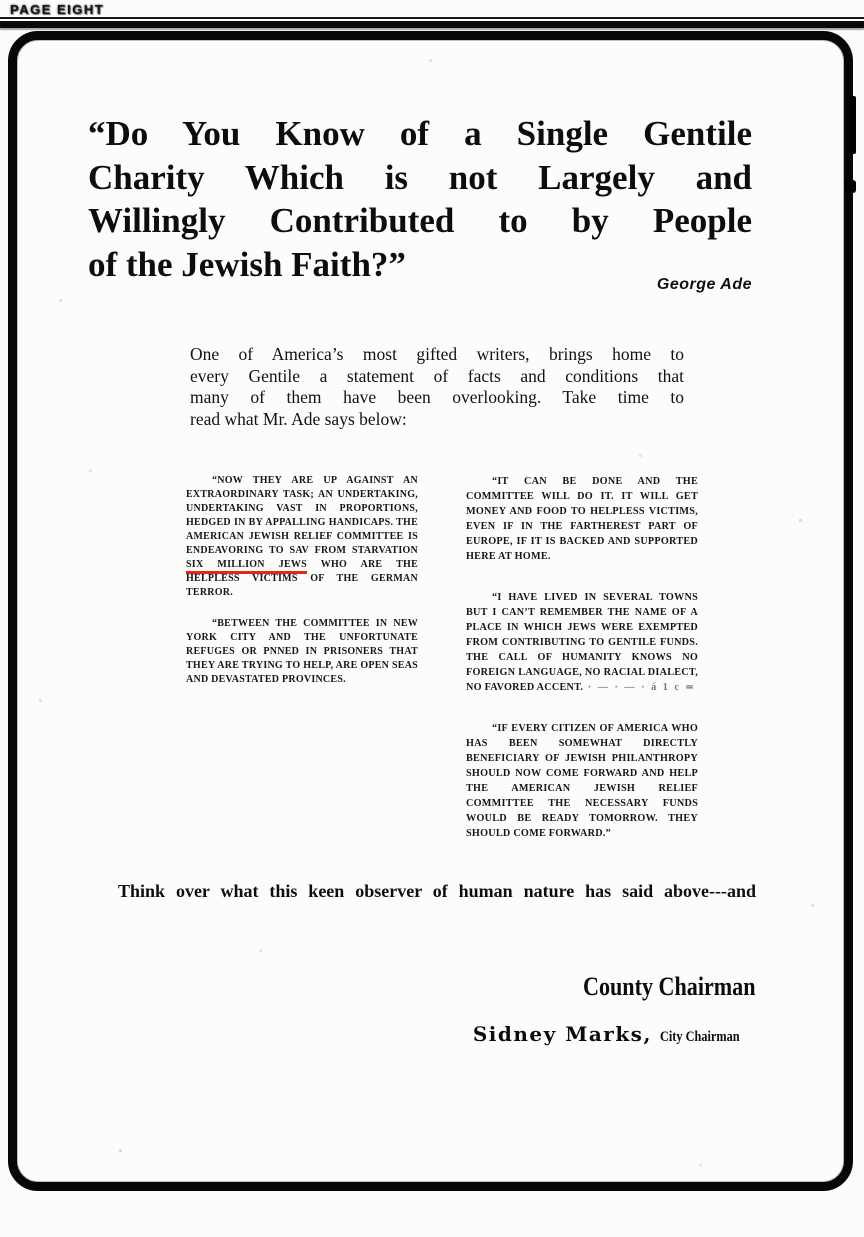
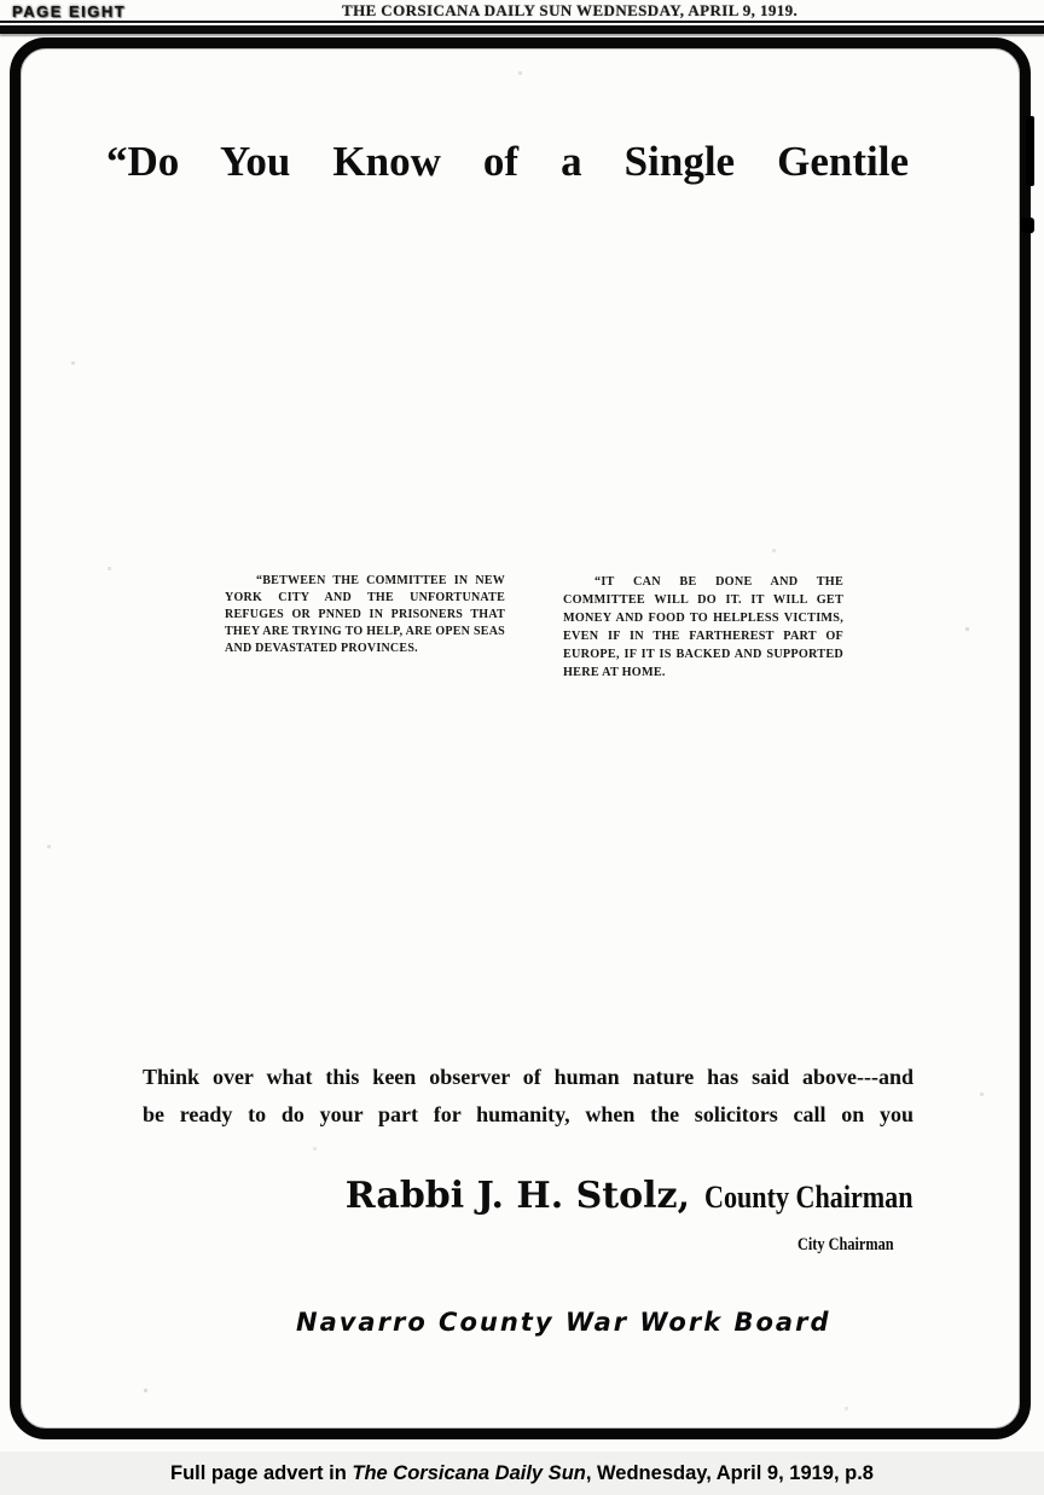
  PAGE EIGHT
+ THE CORSICANA DAILY SUN WEDNESDAY, APRIL 9, 1919.
  “Do You Know of a Single Gentile
- Charity Which is not Largely and
- Willingly Contributed to by People
- of the Jewish Faith?”
- George Ade
- One of America’s most gifted writers, brings home to
- every Gentile a statement of facts and conditions that
- many of them have been overlooking. Take time to
- read what Mr. Ade says below:
- “NOW THEY ARE UP AGAINST AN EXTRAORDINARY TASK; AN UNDERTAKING, UNDERTAKING VAST IN PROPORTIONS, HEDGED IN BY APPALLING HANDICAPS. THE AMERICAN JEWISH RELIEF COMMITTEE IS ENDEAVORING TO SAV FROM STARVATION SIX MILLION JEWS WHO ARE THE HELPLESS VICTIMS OF THE GERMAN TERROR.
  “BETWEEN THE COMMITTEE IN NEW YORK CITY AND THE UNFORTUNATE REFUGES OR PNNED IN PRISONERS THAT THEY ARE TRYING TO HELP, ARE OPEN SEAS AND DEVASTATED PROVINCES.
  “IT CAN BE DONE AND THE COMMITTEE WILL DO IT. IT WILL GET MONEY AND FOOD TO HELPLESS VICTIMS, EVEN IF IN THE FARTHEREST PART OF EUROPE, IF IT IS BACKED AND SUPPORTED HERE AT HOME.
- “I HAVE LIVED IN SEVERAL TOWNS BUT I CAN’T REMEMBER THE NAME OF A PLACE IN WHICH JEWS WERE EXEMPTED FROM CONTRIBUTING TO GENTILE FUNDS. THE CALL OF HUMANITY KNOWS NO FOREIGN LANGUAGE, NO RACIAL DIALECT, NO FAVORED ACCENT. · — · — · á 1 c ≃
- “IF EVERY CITIZEN OF AMERICA WHO HAS BEEN SOMEWHAT DIRECTLY BENEFICIARY OF JEWISH PHILANTHROPY SHOULD NOW COME FORWARD AND HELP THE AMERICAN JEWISH RELIEF COMMITTEE THE NECESSARY FUNDS WOULD BE READY TOMORROW. THEY SHOULD COME FORWARD.”
  Think over what this keen observer of human nature has said above---and
+ be ready to do your part for humanity, when the solicitors call on you
+ Rabbi J. H. Stolz,
  County Chairman
- Sidney Marks,
  City Chairman
+ Navarro County War Work Board
+ Full page advert in The Corsicana Daily Sun, Wednesday, April 9, 1919, p.8
